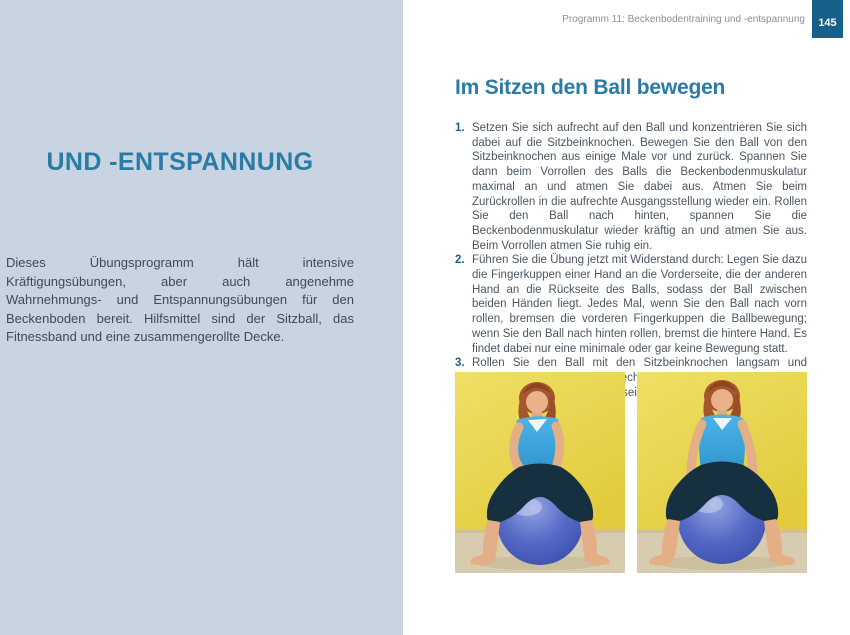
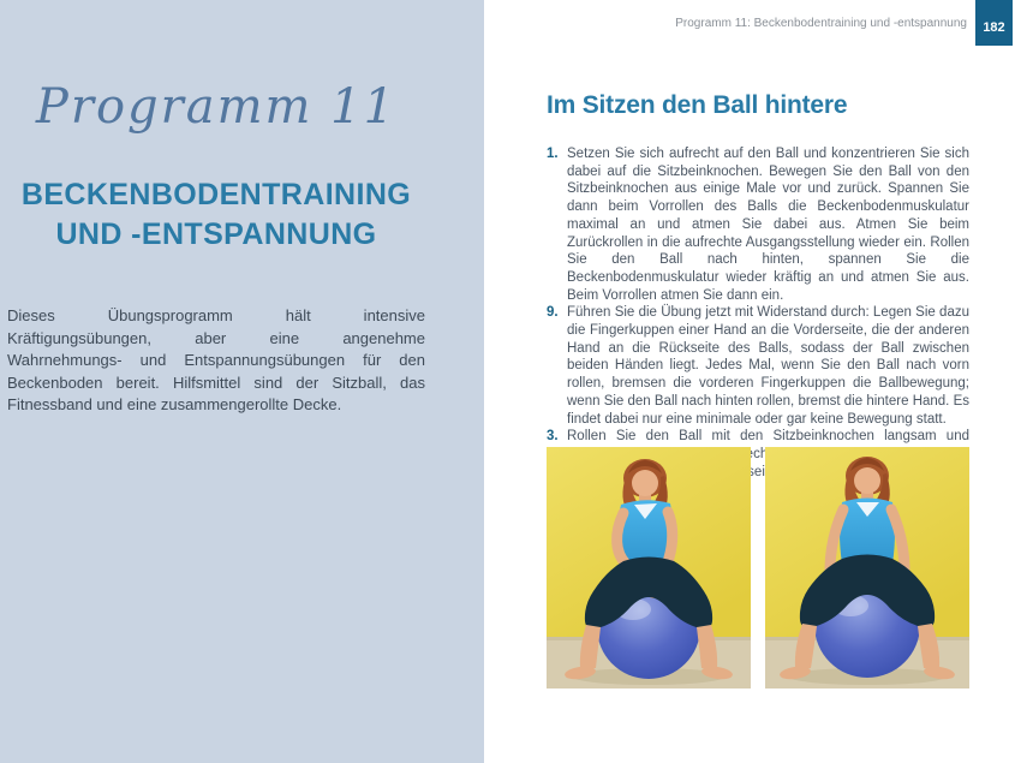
+ Programm 11
+ BECKENBODENTRAINING
  UND -ENTSPANNUNG
- Dieses Übungsprogramm hält intensive Kräftigungsübungen, aber auch angenehme Wahrnehmungs- und Entspannungsübungen für den Beckenboden bereit. Hilfsmittel sind der Sitzball, das Fitnessband und eine zusammengerollte Decke.
+ Dieses Übungsprogramm hält intensive Kräftigungsübungen, aber eine angenehme Wahrnehmungs- und Entspannungsübungen für den Beckenboden bereit. Hilfsmittel sind der Sitzball, das Fitnessband und eine zusammengerollte Decke.
  Programm 11: Beckenbodentraining und -entspannung
- 145
+ 182
- Im Sitzen den Ball bewegen
+ Im Sitzen den Ball hintere
  1.
- Setzen Sie sich aufrecht auf den Ball und konzentrieren Sie sich dabei auf die Sitzbeinknochen. Bewegen Sie den Ball von den Sitzbeinknochen aus einige Male vor und zurück. Spannen Sie dann beim Vorrollen des Balls die Beckenbodenmuskulatur maximal an und atmen Sie dabei aus. Atmen Sie beim Zurückrollen in die aufrechte Ausgangsstellung wieder ein. Rollen Sie den Ball nach hinten, spannen Sie die Beckenbodenmuskulatur wieder kräftig an und atmen Sie aus. Beim Vorrollen atmen Sie ruhig ein.
+ Setzen Sie sich aufrecht auf den Ball und konzentrieren Sie sich dabei auf die Sitzbeinknochen. Bewegen Sie den Ball von den Sitzbeinknochen aus einige Male vor und zurück. Spannen Sie dann beim Vorrollen des Balls die Beckenbodenmuskulatur maximal an und atmen Sie dabei aus. Atmen Sie beim Zurückrollen in die aufrechte Ausgangsstellung wieder ein. Rollen Sie den Ball nach hinten, spannen Sie die Beckenbodenmuskulatur wieder kräftig an und atmen Sie aus. Beim Vorrollen atmen Sie dann ein.
- 2.
+ 9.
  Führen Sie die Übung jetzt mit Widerstand durch: Legen Sie dazu die Fingerkuppen einer Hand an die Vorderseite, die der anderen Hand an die Rückseite des Balls, sodass der Ball zwischen beiden Händen liegt. Jedes Mal, wenn Sie den Ball nach vorn rollen, bremsen die vorderen Fingerkuppen die Ballbewegung; wenn Sie den Ball nach hinten rollen, bremst die hintere Hand. Es findet dabei nur eine minimale oder gar keine Bewegung statt.
  3.
